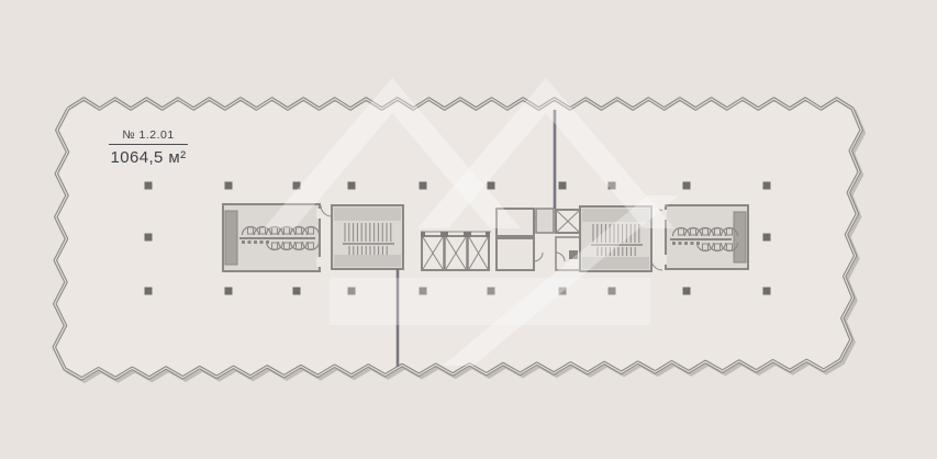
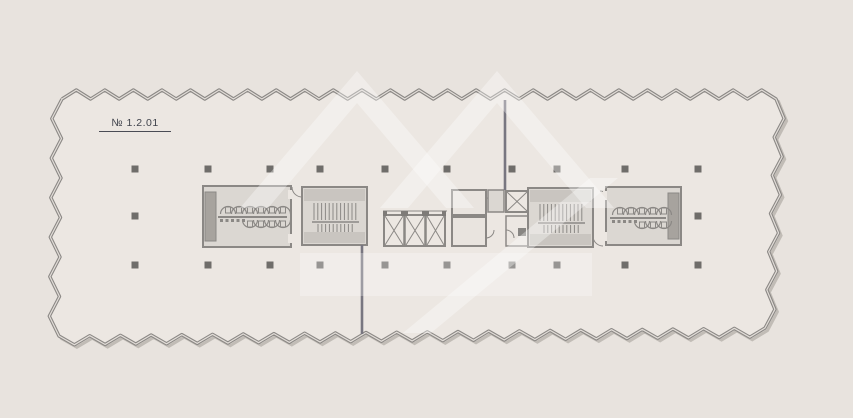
  № 1.2.01
- 1064,5 м²
